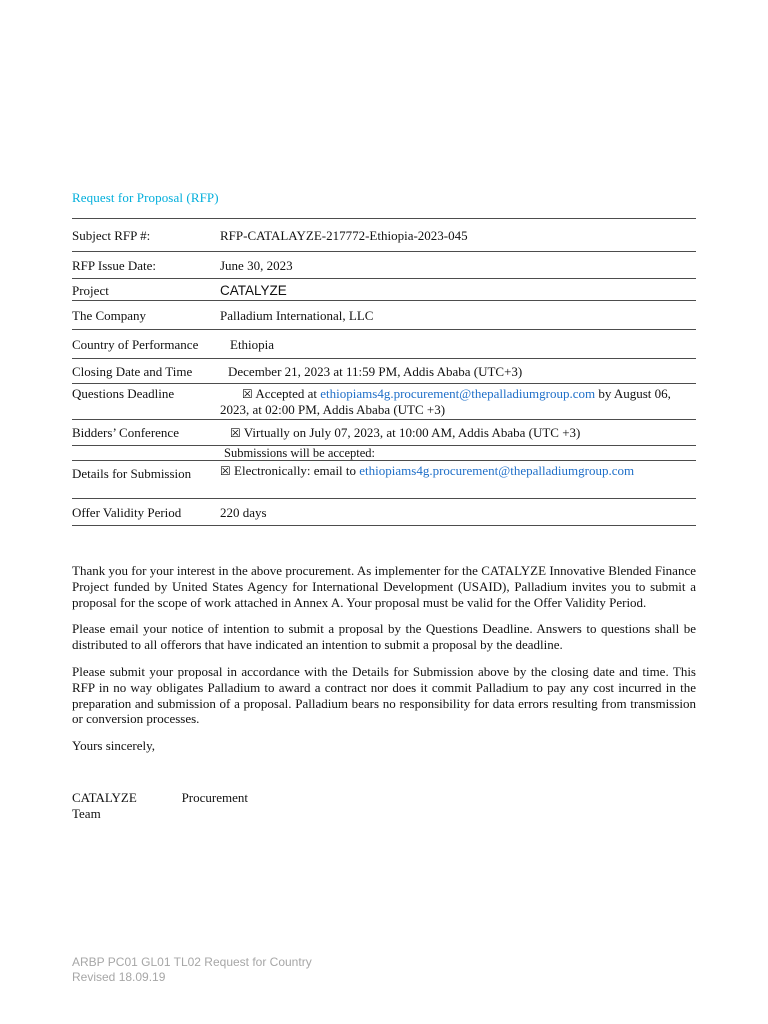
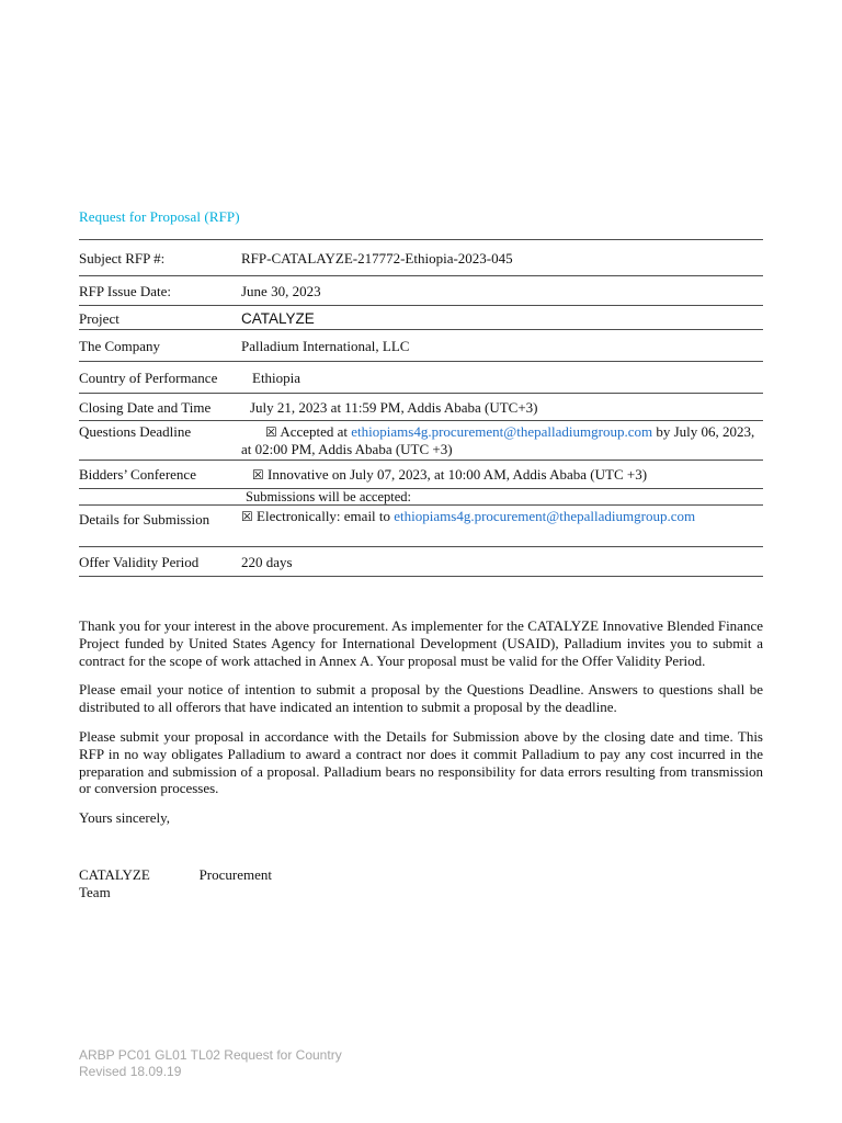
  Request for Proposal (RFP)
  Subject RFP #:	RFP-CATALAYZE-217772-Ethiopia-2023-045
  RFP Issue Date:	June 30, 2023
  Project	CATALYZE
  The Company	Palladium International, LLC
  Country of Performance	Ethiopia
- Closing Date and Time	December 21, 2023 at 11:59 PM, Addis Ababa (UTC+3)
+ Closing Date and Time	July 21, 2023 at 11:59 PM, Addis Ababa (UTC+3)
- Questions Deadline	☒ Accepted at ethiopiams4g.procurement@thepalladiumgroup.com by August 06, 2023, at 02:00 PM, Addis Ababa (UTC +3)
+ Questions Deadline	☒ Accepted at ethiopiams4g.procurement@thepalladiumgroup.com by July 06, 2023, at 02:00 PM, Addis Ababa (UTC +3)
- Bidders’ Conference	☒ Virtually on July 07, 2023, at 10:00 AM, Addis Ababa (UTC +3)
+ Bidders’ Conference	☒ Innovative on July 07, 2023, at 10:00 AM, Addis Ababa (UTC +3)
  	Submissions will be accepted:
  Details for Submission	☒ Electronically: email to ethiopiams4g.procurement@thepalladiumgroup.com
  Offer Validity Period	220 days
- Thank you for your interest in the above procurement. As implementer for the CATALYZE Innovative Blended Finance Project funded by United States Agency for International Development (USAID), Palladium invites you to submit a proposal for the scope of work attached in Annex A. Your proposal must be valid for the Offer Validity Period.
+ Thank you for your interest in the above procurement. As implementer for the CATALYZE Innovative Blended Finance Project funded by United States Agency for International Development (USAID), Palladium invites you to submit a contract for the scope of work attached in Annex A. Your proposal must be valid for the Offer Validity Period.
  Please email your notice of intention to submit a proposal by the Questions Deadline. Answers to questions shall be distributed to all offerors that have indicated an intention to submit a proposal by the deadline.
  Please submit your proposal in accordance with the Details for Submission above by the closing date and time. This RFP in no way obligates Palladium to award a contract nor does it commit Palladium to pay any cost incurred in the preparation and submission of a proposal. Palladium bears no responsibility for data errors resulting from transmission or conversion processes.
  Yours sincerely,
  CATALYZE
  Procurement
  Team
  ARBP PC01 GL01 TL02 Request for Country
  Revised 18.09.19
